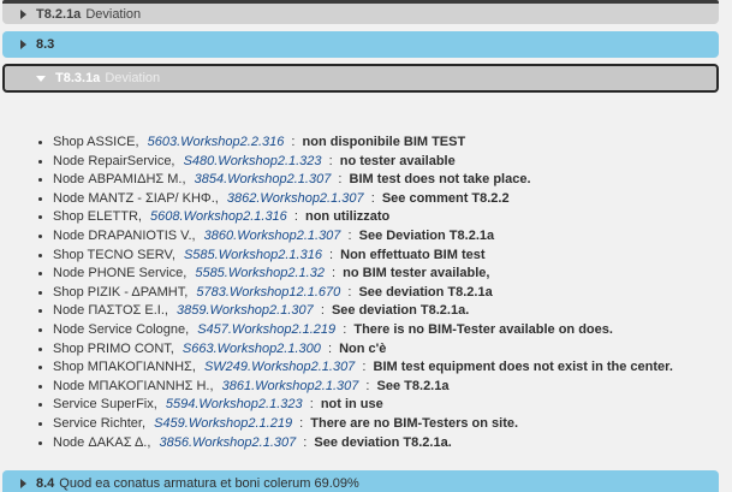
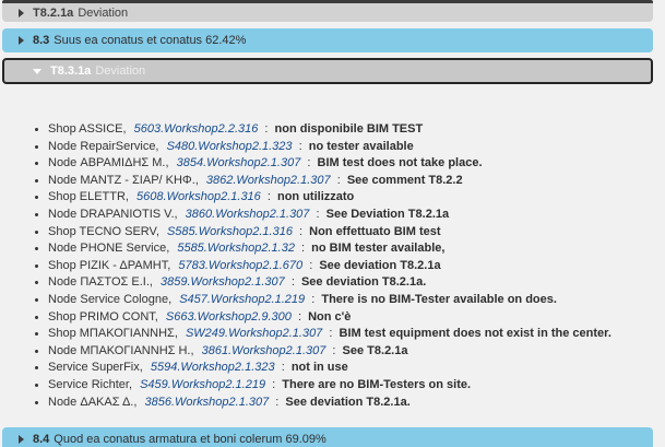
  T8.2.1a
  Deviation
  8.3
+ Suus ea conatus et conatus 62.42%
  T8.3.1a
  Deviation
  Shop ASSICE, 5603.Workshop2.2.316 : non disponibile BIM TEST
  Node RepairService, S480.Workshop2.1.323 : no tester available
  Node ΑΒΡΑΜΙΔΗΣ Μ., 3854.Workshop2.1.307 : BIM test does not take place.
  Node ΜΑΝΤΖ - ΣΙΑΡ/ ΚΗΦ., 3862.Workshop2.1.307 : See comment T8.2.2
  Shop ELETTR, 5608.Workshop2.1.316 : non utilizzato
  Node DRAPANIOTIS V., 3860.Workshop2.1.307 : See Deviation T8.2.1a
  Shop TECNO SERV, S585.Workshop2.1.316 : Non effettuato BIM test
  Node PHONE Service, 5585.Workshop2.1.32 : no BIM tester available,
- Shop ΡΙΖΙΚ - ΔΡΑΜΗΤ, 5783.Workshop12.1.670 : See deviation T8.2.1a
+ Shop ΡΙΖΙΚ - ΔΡΑΜΗΤ, 5783.Workshop2.1.670 : See deviation T8.2.1a
  Node ΠΑΣΤΟΣ Ε.Ι., 3859.Workshop2.1.307 : See deviation T8.2.1a.
  Node Service Cologne, S457.Workshop2.1.219 : There is no BIM-Tester available on does.
- Shop PRIMO CONT, S663.Workshop2.1.300 : Non c'è
+ Shop PRIMO CONT, S663.Workshop2.9.300 : Non c'è
  Shop ΜΠΑΚΟΓΙΑΝΝΗΣ, SW249.Workshop2.1.307 : BIM test equipment does not exist in the center.
  Node ΜΠΑΚΟΓΙΑΝΝΗΣ Η., 3861.Workshop2.1.307 : See T8.2.1a
  Service SuperFix, 5594.Workshop2.1.323 : not in use
  Service Richter, S459.Workshop2.1.219 : There are no BIM-Testers on site.
  Node ΔΑΚΑΣ Δ., 3856.Workshop2.1.307 : See deviation T8.2.1a.
  8.4
  Quod ea conatus armatura et boni colerum 69.09%
